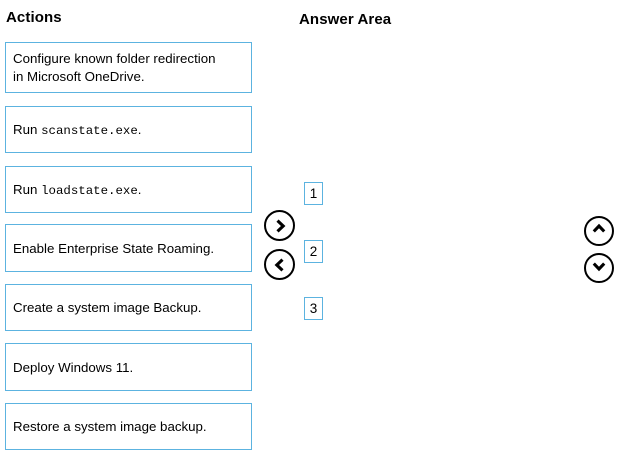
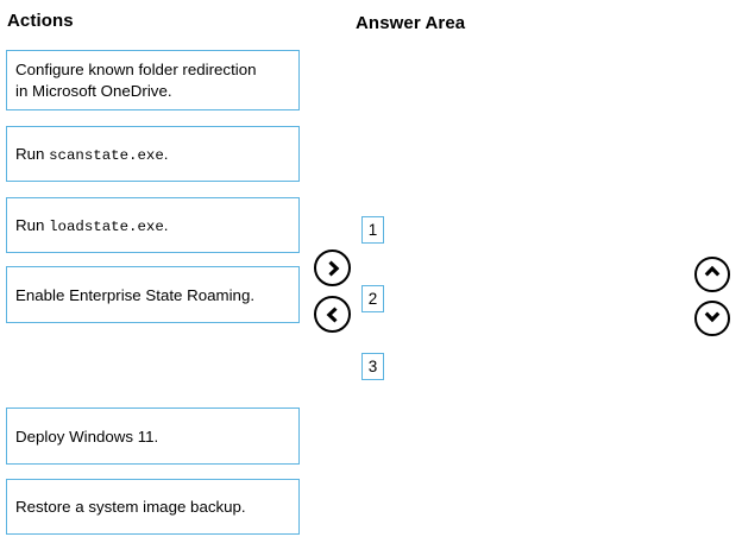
  Actions
  Answer Area
  Configure known folder redirection
  in Microsoft OneDrive.
  Run scanstate.exe.
  Run loadstate.exe.
  Enable Enterprise State Roaming.
- Create a system image Backup.
  Deploy Windows 11.
  Restore a system image backup.
  1
  2
  3
